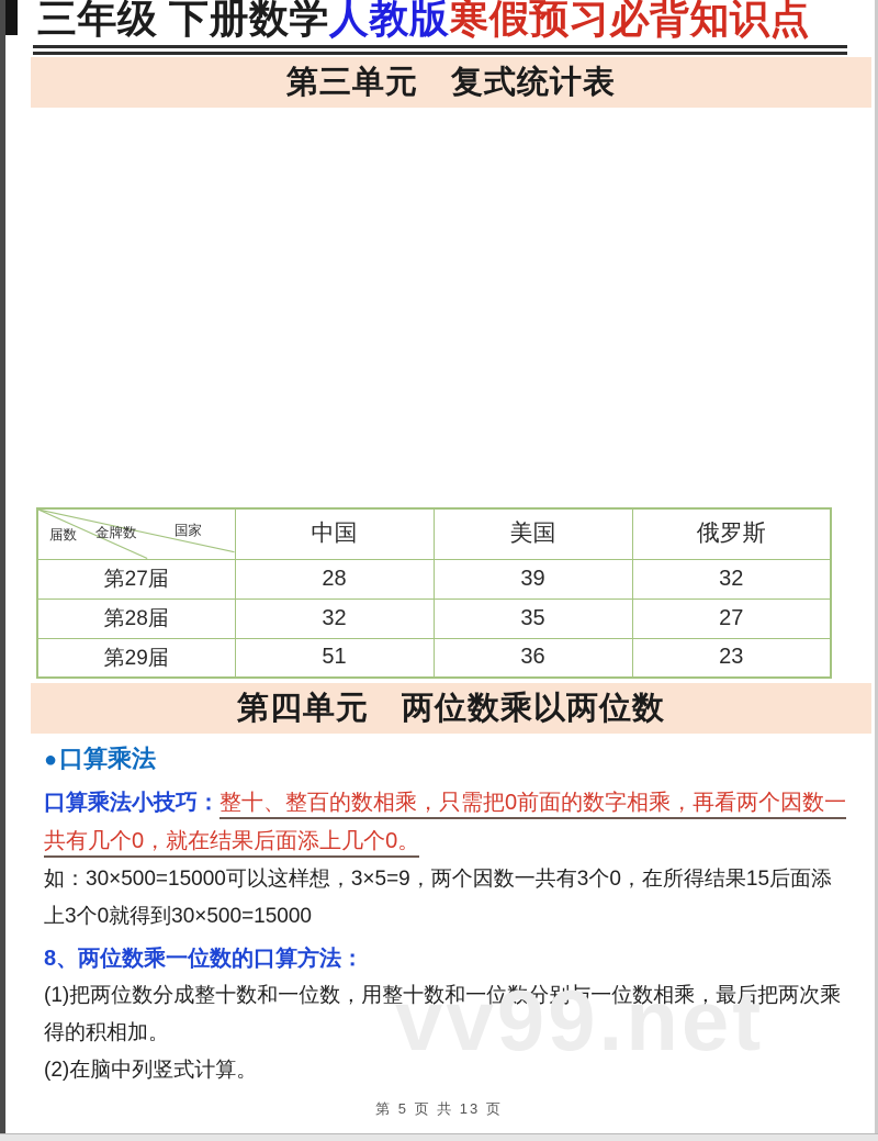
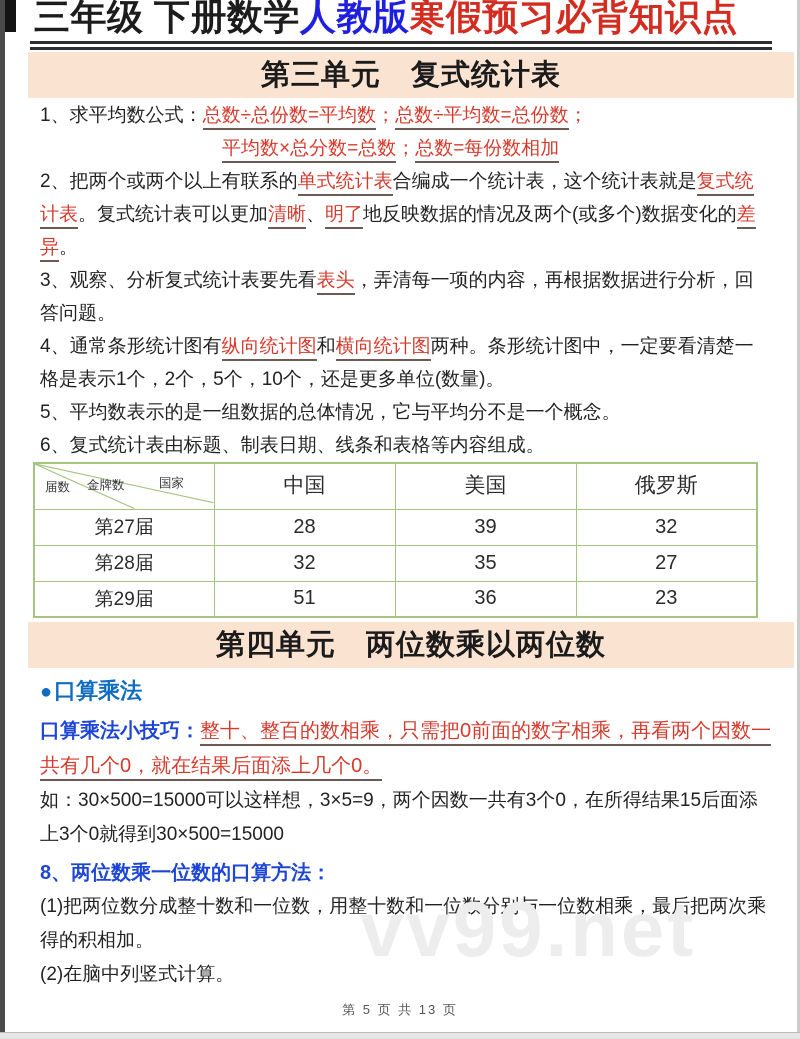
  三年级 下册数学人教版寒假预习必背知识点
  第三单元 复式统计表
+ 1、求平均数公式：总数÷总份数=平均数；总数÷平均数=总份数；
+ 平均数×总分数=总数；总数=每份数相加
+ 2、把两个或两个以上有联系的单式统计表合编成一个统计表，这个统计表就是复式统计表。复式统计表可以更加清晰、明了地反映数据的情况及两个(或多个)数据变化的差异。
+ 3、观察、分析复式统计表要先看表头，弄清每一项的内容，再根据数据进行分析，回答问题。
+ 4、通常条形统计图有纵向统计图和横向统计图两种。条形统计图中，一定要看清楚一格是表示1个，2个，5个，10个，还是更多单位(数量)。
+ 5、平均数表示的是一组数据的总体情况，它与平均分不是一个概念。
+ 6、复式统计表由标题、制表日期、线条和表格等内容组成。
  届数 金牌数 国家	中国	美国	俄罗斯
  第27届	28	39	32
  第28届	32	35	27
  第29届	51	36	23
  第四单元 两位数乘以两位数
  ●口算乘法
  口算乘法小技巧：整十、整百的数相乘，只需把0前面的数字相乘，再看两个因数一共有几个0，就在结果后面添上几个0。
  如：30×500=15000可以这样想，3×5=9，两个因数一共有3个0，在所得结果15后面添上3个0就得到30×500=15000
  8、两位数乘一位数的口算方法：
  (1)把两位数分成整十数和一位数，用整十数和一位数分别与一位数相乘，最后把两次乘得的积相加。
  (2)在脑中列竖式计算。
  vv99.net
  第 5 页 共 13 页
